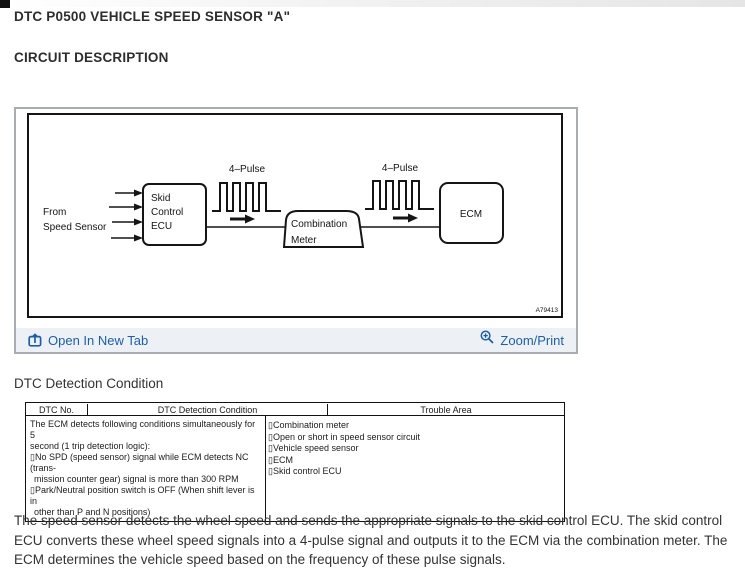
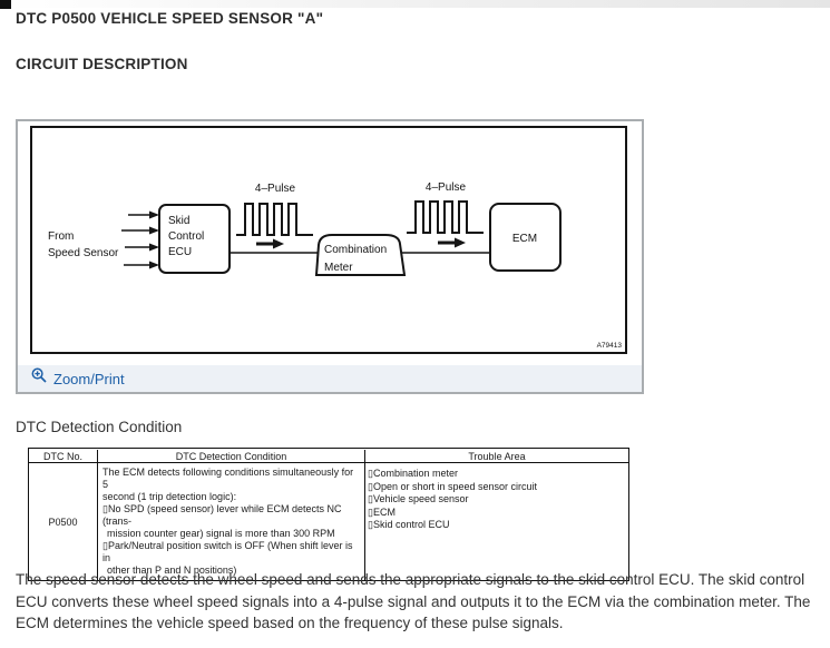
  DTC P0500 VEHICLE SPEED SENSOR "A"
  CIRCUIT DESCRIPTION
  From
  Speed Sensor
  Skid
  Control
  ECU
  4–Pulse
  Combination
  Meter
  4–Pulse
  ECM
- Open In New Tab
  Zoom/Print
  DTC Detection Condition
  DTC No.
  DTC Detection Condition
  Trouble Area
+ P0500
  The ECM detects following conditions simultaneously for 5
  second (1 trip detection logic):
- ▯No SPD (speed sensor) signal while ECM detects NC (trans-
+ ▯No SPD (speed sensor) lever while ECM detects NC (trans-
  mission counter gear) signal is more than 300 RPM
  ▯Park/Neutral position switch is OFF (When shift lever is in
  other than P and N positions)
  ▯Combination meter
  ▯Open or short in speed sensor circuit
  ▯Vehicle speed sensor
  ▯ECM
  ▯Skid control ECU
  The speed sensor detects the wheel speed and sends the appropriate signals to the skid control ECU. The skid control ECU converts these wheel speed signals into a 4-pulse signal and outputs it to the ECM via the combination meter. The ECM determines the vehicle speed based on the frequency of these pulse signals.
